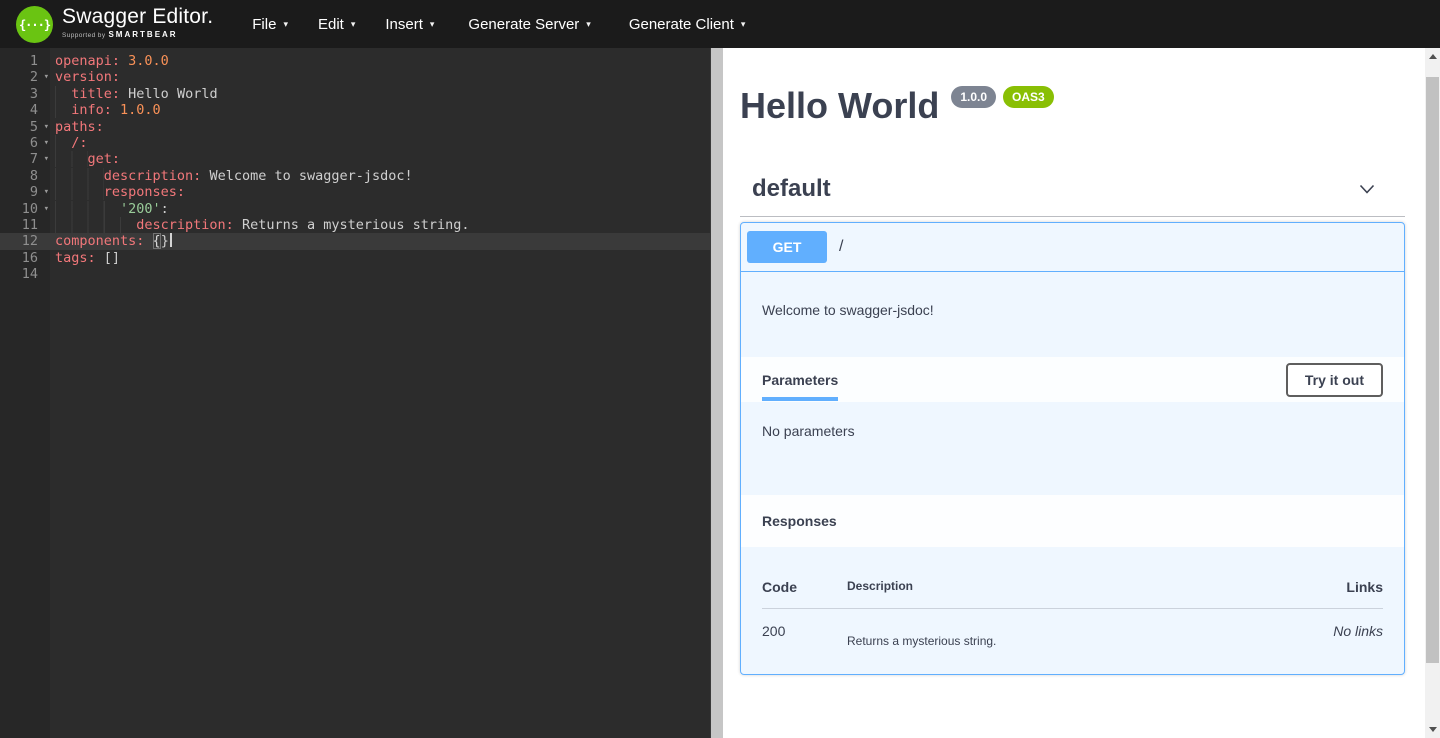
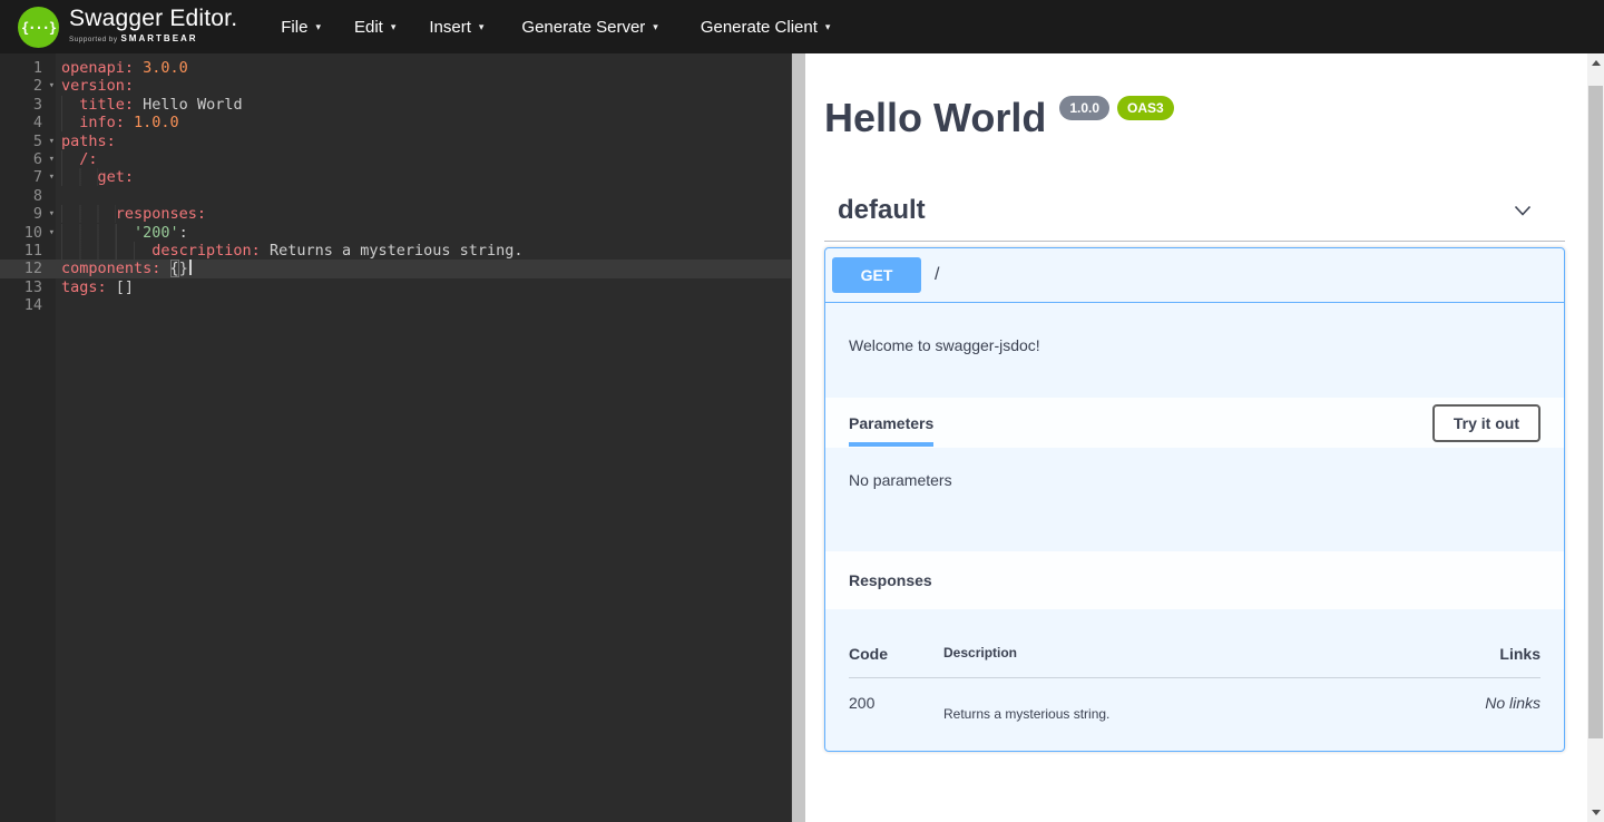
  {···}
  Swagger Editor.
  File
  ▾
  Edit
  ▾
  Insert
  ▾
  Generate Server
  ▾
  Generate Client
  ▾
  1
  openapi: 3.0.0
  2
  ▾
  version:
  3
  title: Hello World
  4
  info: 1.0.0
  5
  ▾
  paths:
  6
  ▾
  /:
  7
  ▾
  get:
  8
- description: Welcome to swagger-jsdoc!
  9
  ▾
  responses:
  10
  ▾
  '200':
  11
  description: Returns a mysterious string.
  12
  components: {}
- 16
+ 13
  tags: []
  14
  Hello World
  1.0.0
  OAS3
  default
  GET
  /
  Welcome to swagger-jsdoc!
  Parameters
  Try it out
  No parameters
  Responses
  Code
  Description
  Links
  200
  Returns a mysterious string.
  No links
